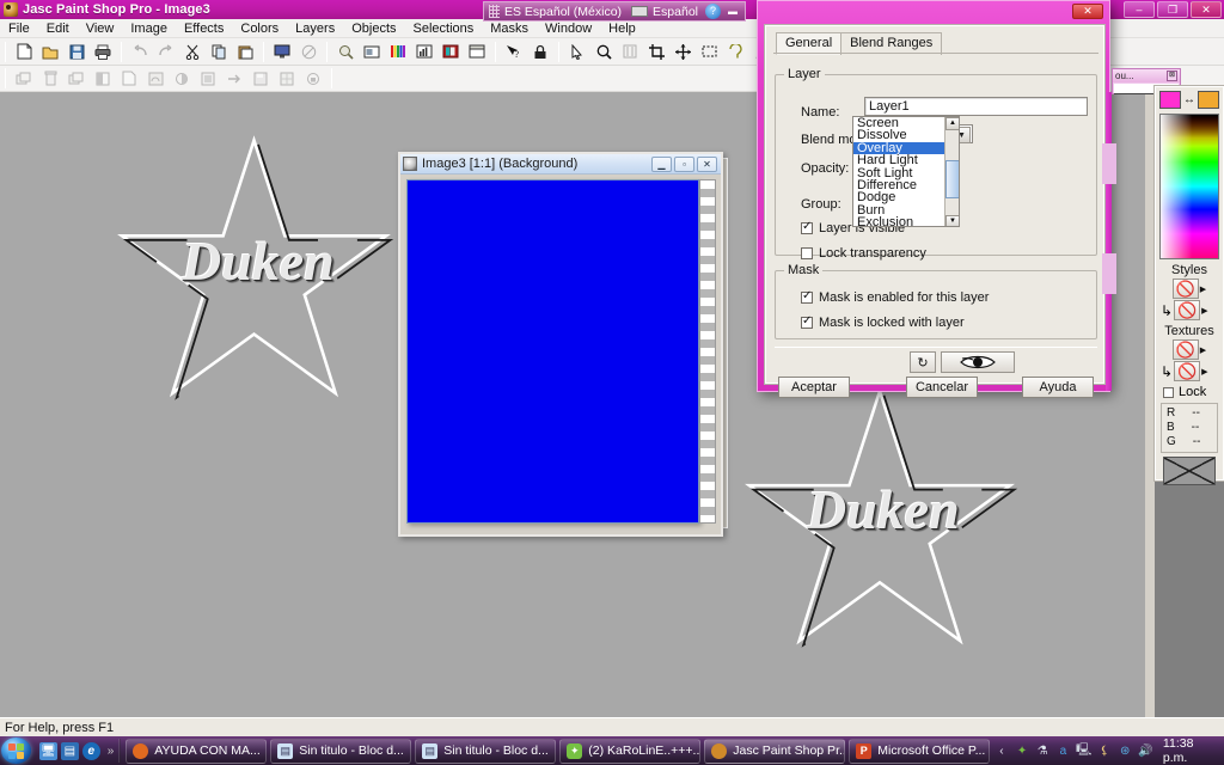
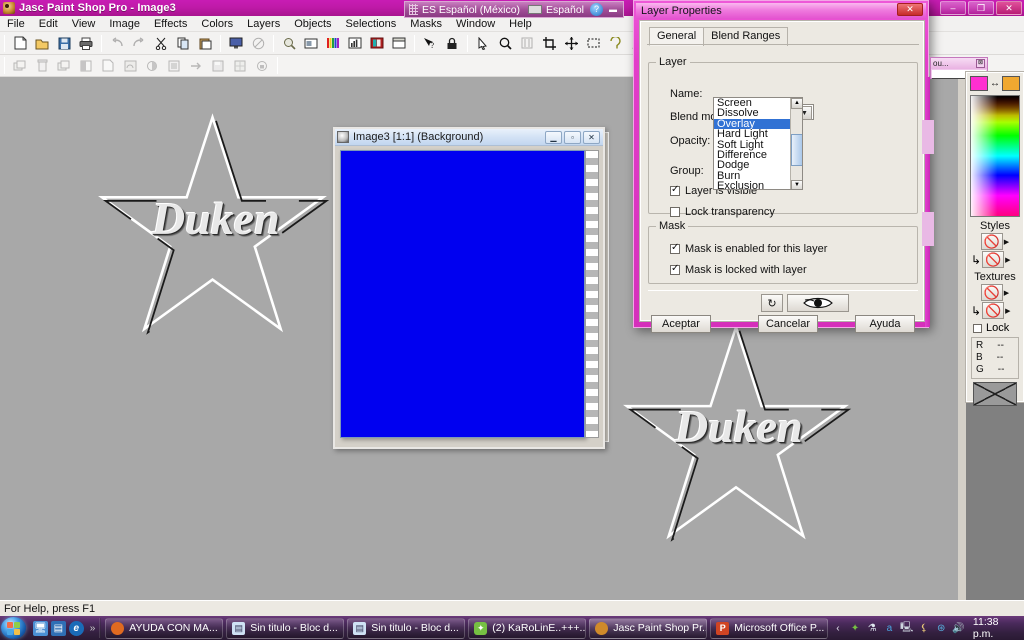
  Jasc Paint Shop Pro - Image3
  –
  ❐
  ✕
  ES Español (México)
  Español
  ?
  ▬
  File
  Edit
  View
  Image
  Effects
  Colors
  Layers
  Objects
  Selections
  Masks
  Window
  Help
  ?
  Duken
  Duken
  Image3 [1:1] (Background)
  ▁
  ▫
  ✕
+ Layer Properties
  ✕
  General
  Blend Ranges
  Layer
  Name:
- Layer1
  Opacity:
  Group:
  Layer is visible
  Lock transparency
  Mask
  Mask is enabled for this layer
  Mask is locked with layer
  ↻
  Aceptar
  Cancelar
  Ayuda
  Screen
  Dissolve
  Overlay
  Hard Light
  Soft Light
  Difference
  Dodge
  Burn
  Exclusion
  ou...
  ↔
  Styles
  🚫
  ↳
  🚫
  Textures
  🚫
  ↳
  🚫
  Lock
  R
  --
  B
  --
  G
  --
  For Help, press F1
  🖥
  ▤
  e
  »
  AYUDA CON MA...
  ▤
  Sin titulo - Bloc d...
  ▤
  Sin titulo - Bloc d...
  ✦
  (2) KaRoLinE..+++..
  Jasc Paint Shop Pr.
  P
  Microsoft Office P...
  ‹
  ✦
  ⚗
  a
  🖳
  ⚸
  ⊛
  🔊
  11:38 p.m.
